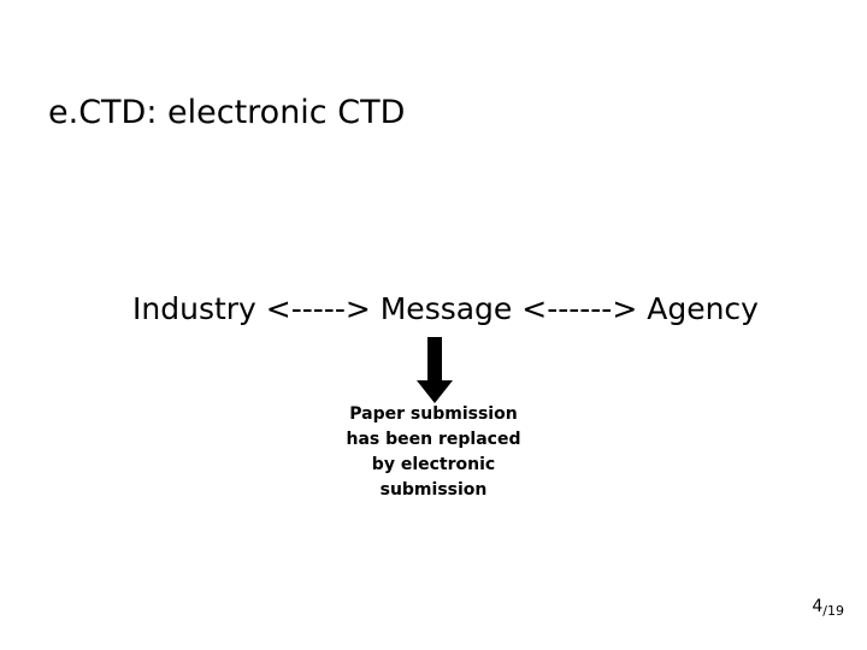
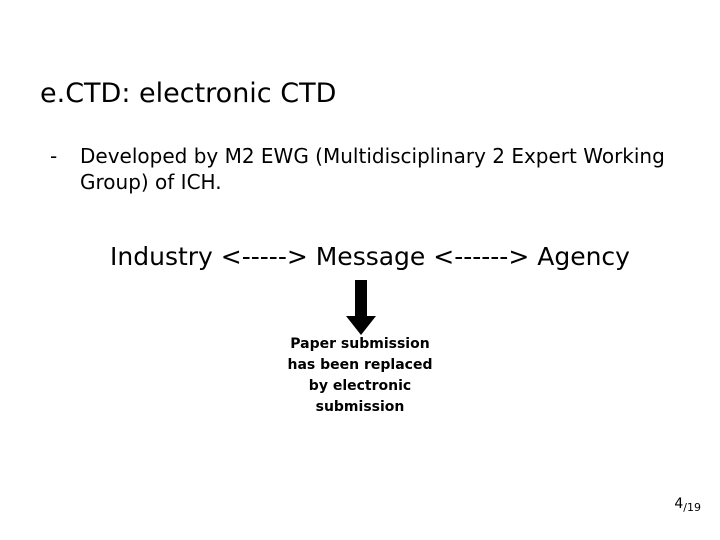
  e.CTD: electronic CTD
+ -
+ Developed by M2 EWG (Multidisciplinary 2 Expert Working Group) of ICH.
  Industry <-----> Message <------> Agency
  Paper submission
  has been replaced
  by electronic
  submission
  4/19
